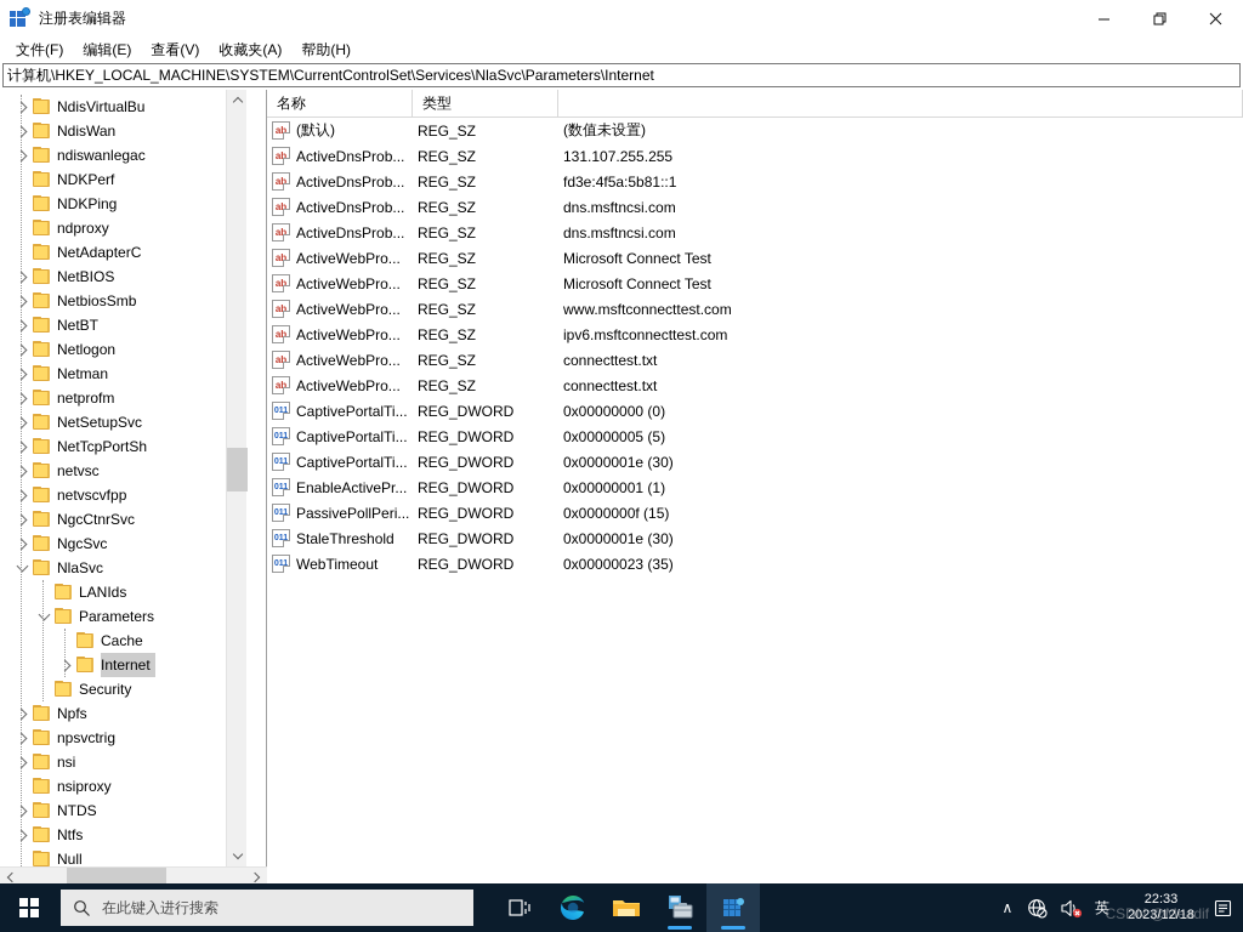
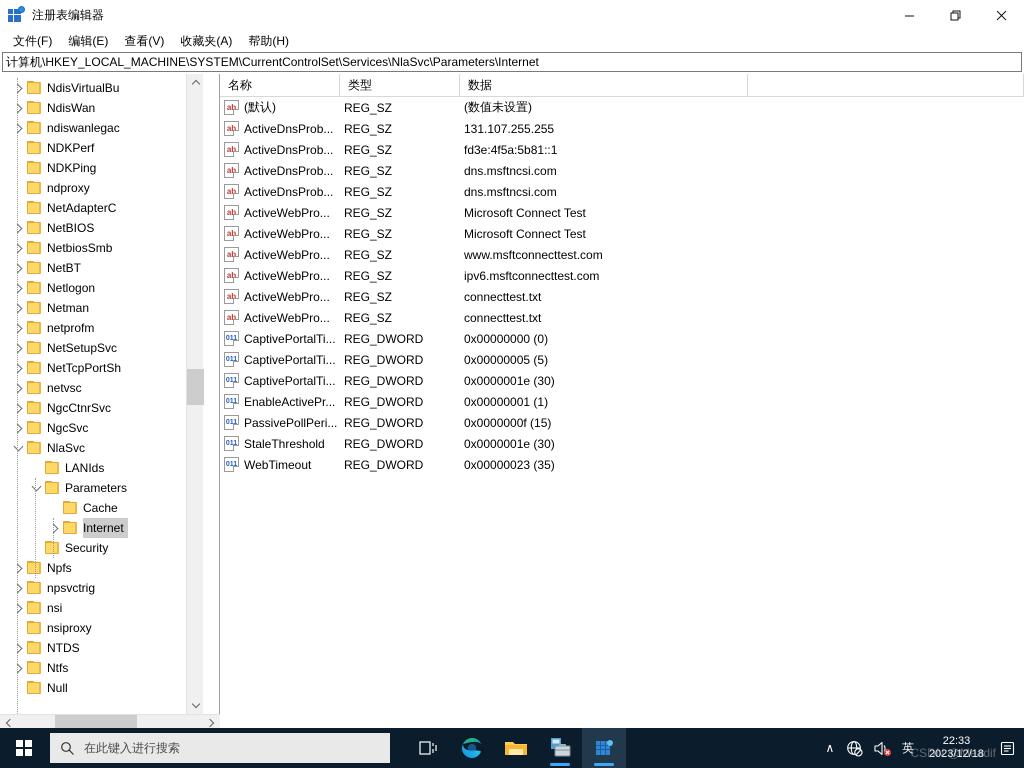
  注册表编辑器
  文件(F)
  编辑(E)
  查看(V)
  收藏夹(A)
  帮助(H)
  计算机\HKEY_LOCAL_MACHINE\SYSTEM\CurrentControlSet\Services\NlaSvc\Parameters\Internet
  NdisVirtualBu
  NdisWan
  ndiswanlegac
  NDKPerf
  NDKPing
  ndproxy
  NetAdapterC
  NetBIOS
  NetbiosSmb
  NetBT
  Netlogon
  Netman
  netprofm
  NetSetupSvc
  NetTcpPortSh
  netvsc
- netvscvfpp
  NgcCtnrSvc
  NgcSvc
  NlaSvc
  LANIds
  Parameters
  Cache
  Internet
  Security
  Npfs
  npsvctrig
  nsi
  nsiproxy
  NTDS
  Ntfs
  Null
  名称
  类型
+ 数据
  ab
  (默认)
  REG_SZ
  (数值未设置)
  ab
  ActiveDnsProb...
  REG_SZ
  131.107.255.255
  ab
  ActiveDnsProb...
  REG_SZ
  fd3e:4f5a:5b81::1
  ab
  ActiveDnsProb...
  REG_SZ
  dns.msftncsi.com
  ab
  ActiveDnsProb...
  REG_SZ
  dns.msftncsi.com
  ab
  ActiveWebPro...
  REG_SZ
  Microsoft Connect Test
  ab
  ActiveWebPro...
  REG_SZ
  Microsoft Connect Test
  ab
  ActiveWebPro...
  REG_SZ
  www.msftconnecttest.com
  ab
  ActiveWebPro...
  REG_SZ
  ipv6.msftconnecttest.com
  ab
  ActiveWebPro...
  REG_SZ
  connecttest.txt
  ab
  ActiveWebPro...
  REG_SZ
  connecttest.txt
  CaptivePortalTi...
  REG_DWORD
  0x00000000 (0)
  CaptivePortalTi...
  REG_DWORD
  0x00000005 (5)
  CaptivePortalTi...
  REG_DWORD
  0x0000001e (30)
  EnableActivePr...
  REG_DWORD
  0x00000001 (1)
  PassivePollPeri...
  REG_DWORD
  0x0000000f (15)
  StaleThreshold
  REG_DWORD
  0x0000001e (30)
  WebTimeout
  REG_DWORD
  0x00000023 (35)
  在此键入进行搜索
  ∧
  英
  22:33
  2023/12/18
  CSDN @Meadif
